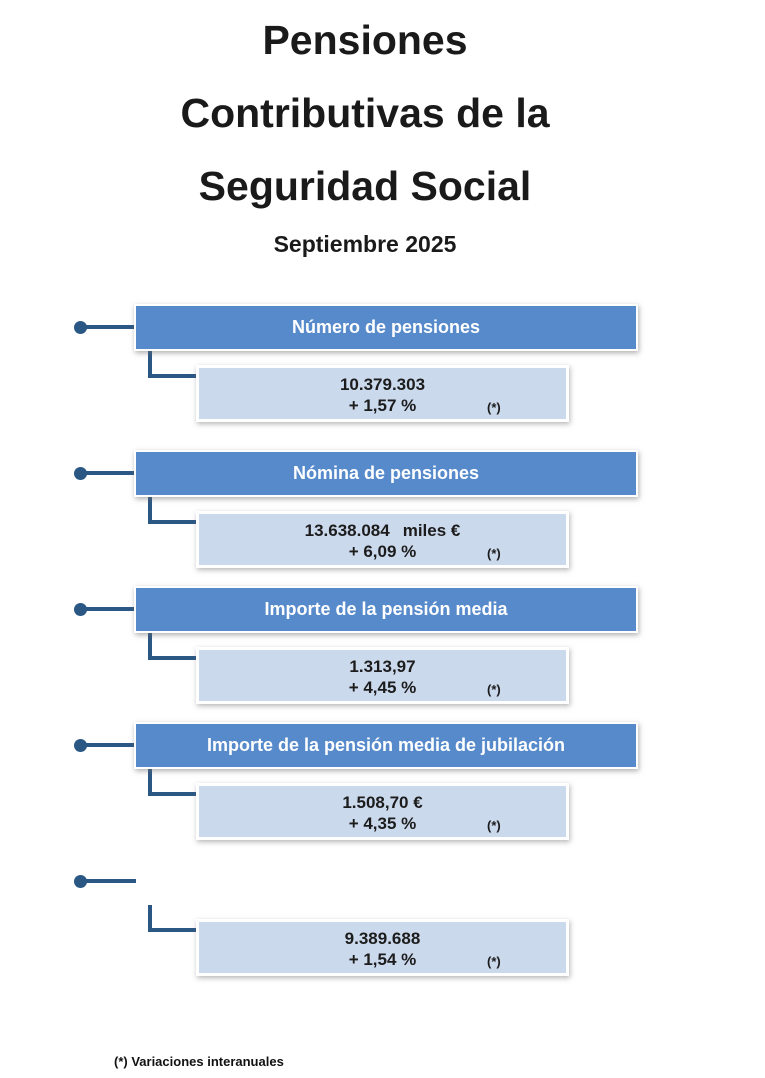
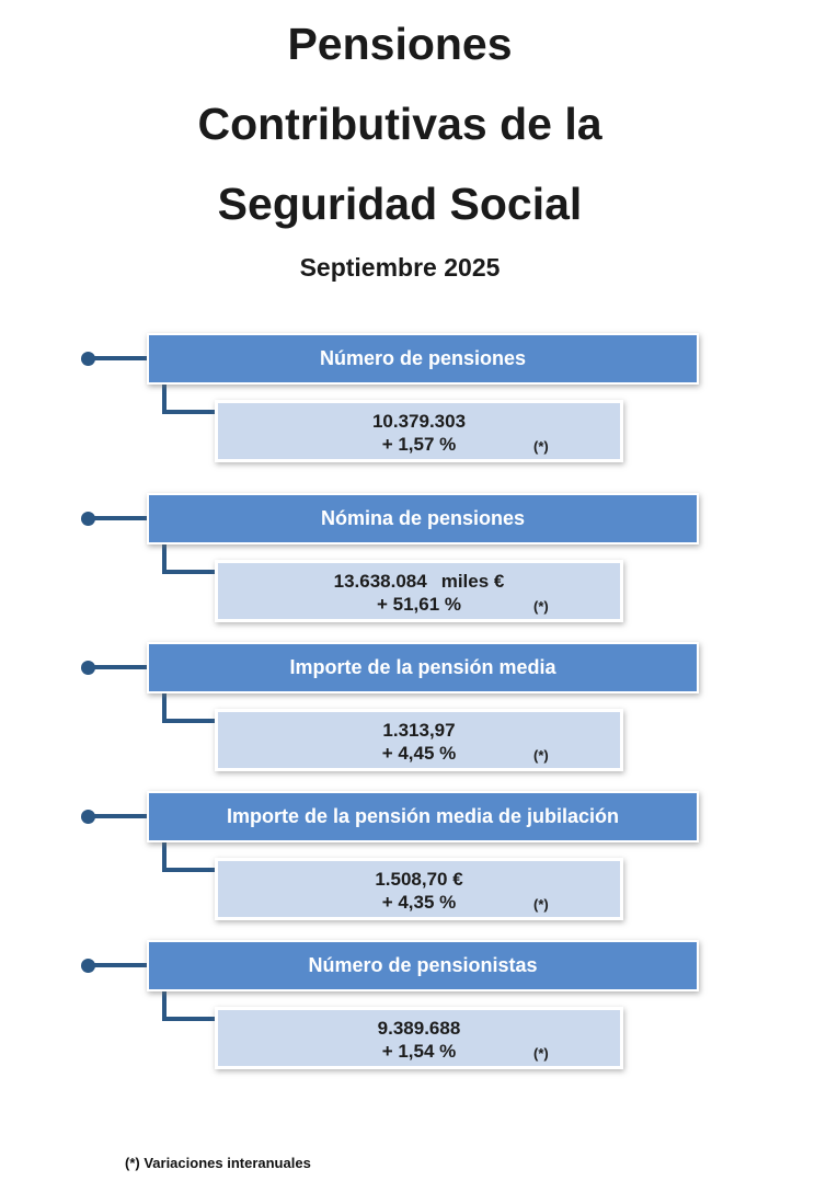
  Pensiones
  Contributivas de la
  Seguridad Social
  Septiembre 2025
  Número de pensiones
  10.379.303
  + 1,57 %
  (*)
  Nómina de pensiones
  13.638.084 miles €
- + 6,09 %
+ + 51,61 %
  (*)
  Importe de la pensión media
  1.313,97
  + 4,45 %
  (*)
  Importe de la pensión media de jubilación
  1.508,70 €
  + 4,35 %
  (*)
+ Número de pensionistas
  9.389.688
  + 1,54 %
  (*)
  (*) Variaciones interanuales
